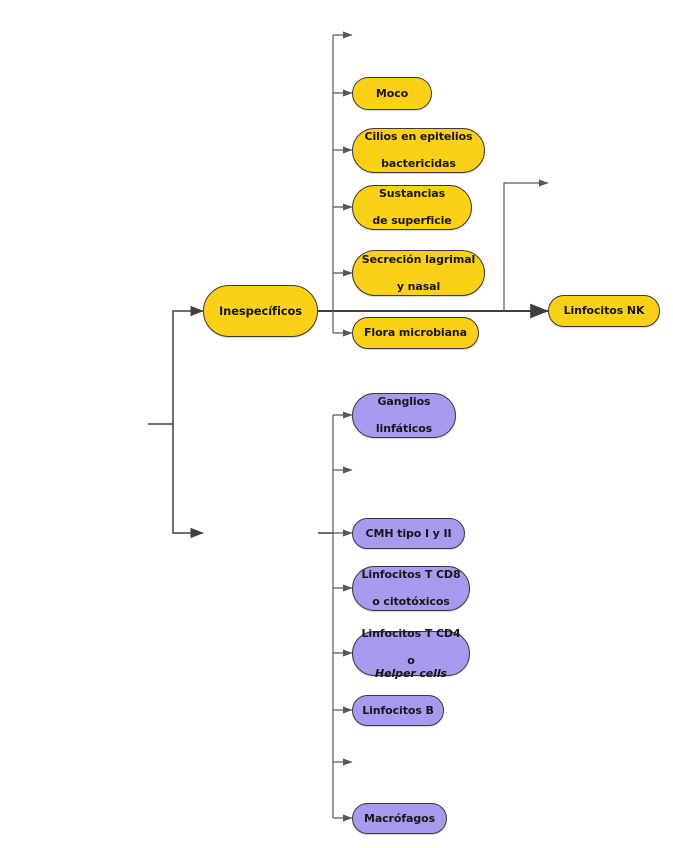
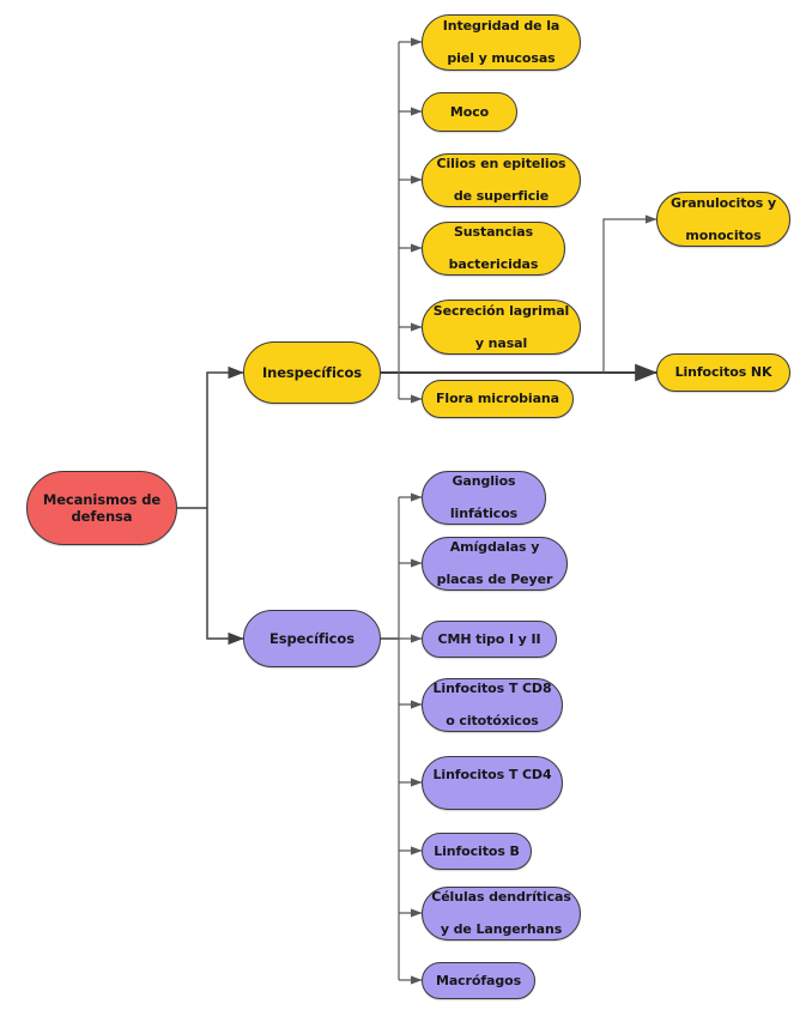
+ Mecanismos de defensa
  Inespecíficos
+ Específicos
+ Integridad de la
+ piel y mucosas
  Moco
  Cilios en epitelios
- bactericidas
+ de superficie
  Sustancias
- de superficie
+ bactericidas
  Secreción lagrimal
  y nasal
  Flora microbiana
+ Granulocitos y
+ monocitos
  Linfocitos NK
  Ganglios
  linfáticos
+ Amígdalas y
+ placas de Peyer
  CMH tipo I y II
  Linfocitos T CD8
  o citotóxicos
  Linfocitos T CD4
- o
- Helper cells
  Linfocitos B
+ Células dendríticas
+ y de Langerhans
  Macrófagos
